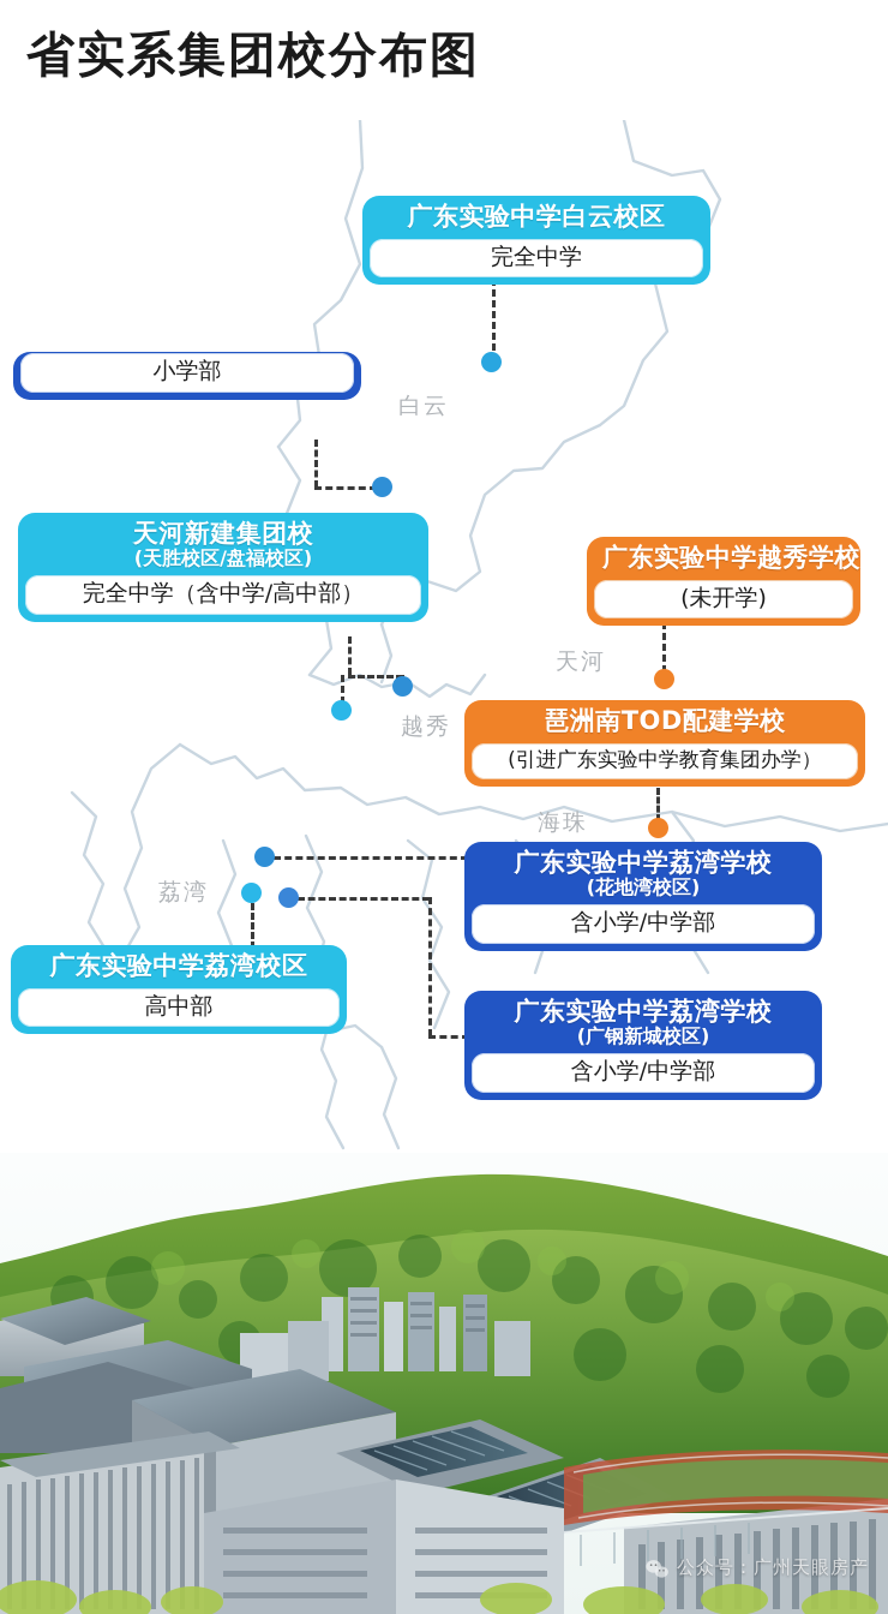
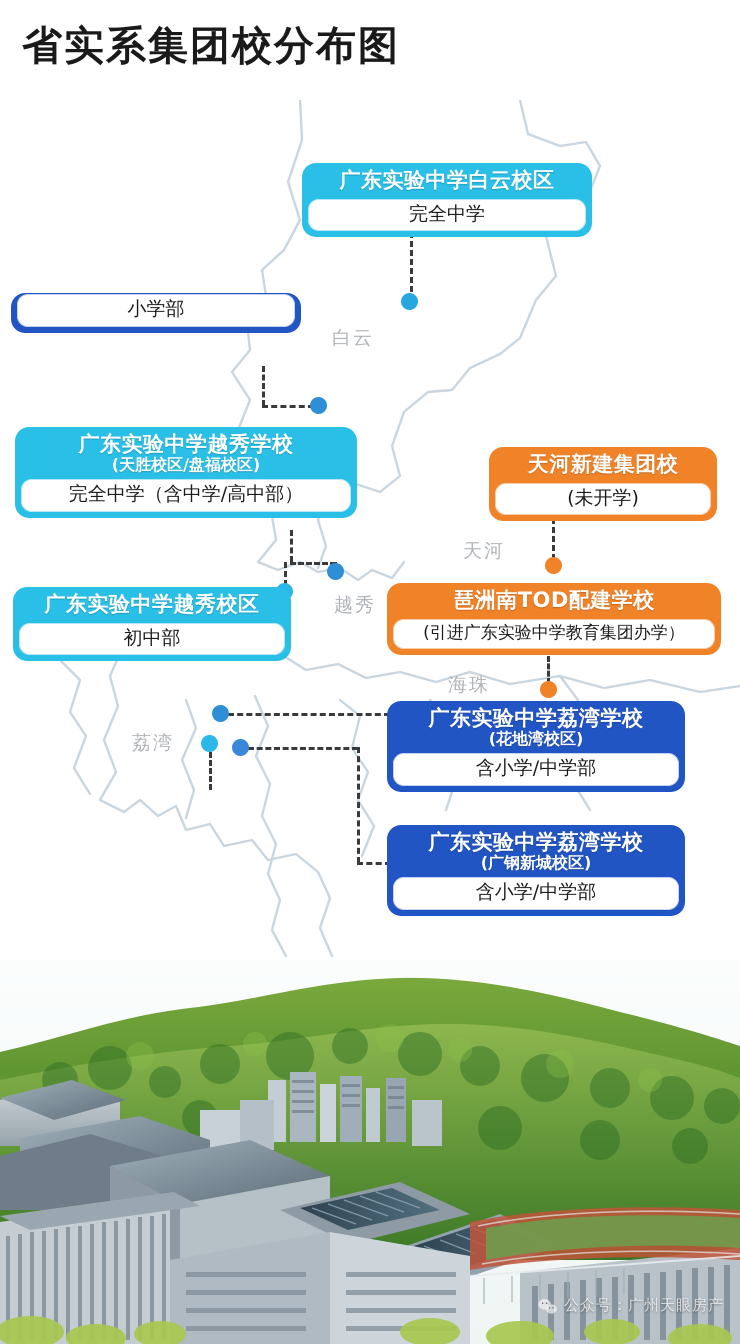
  省实系集团校分布图
  白云
  天河
  越秀
  海珠
  荔湾
  广东实验中学白云校区
  完全中学
  小学部
- 天河新建集团校
+ 广东实验中学越秀学校
  (天胜校区/盘福校区)
  完全中学（含中学/高中部）
- 广东实验中学越秀学校
+ 天河新建集团校
  (未开学)
+ 广东实验中学越秀校区
+ 初中部
  琶洲南TOD配建学校
  (引进广东实验中学教育集团办学）
  广东实验中学荔湾学校
  (花地湾校区)
  含小学/中学部
- 广东实验中学荔湾校区
- 高中部
  广东实验中学荔湾学校
  (广钢新城校区)
  含小学/中学部
  公众号：广州天眼房产
